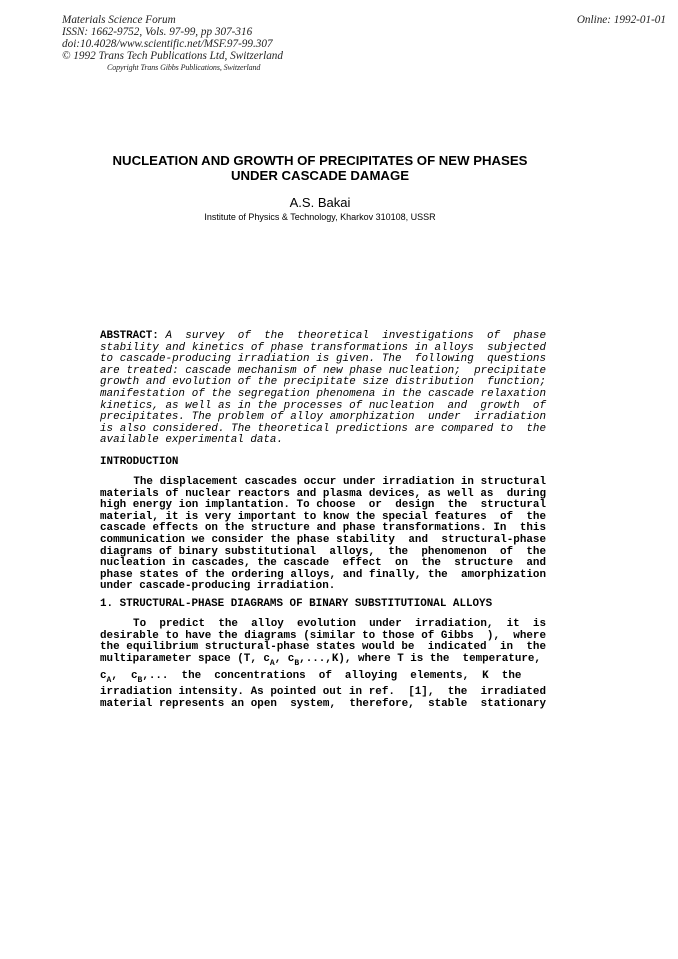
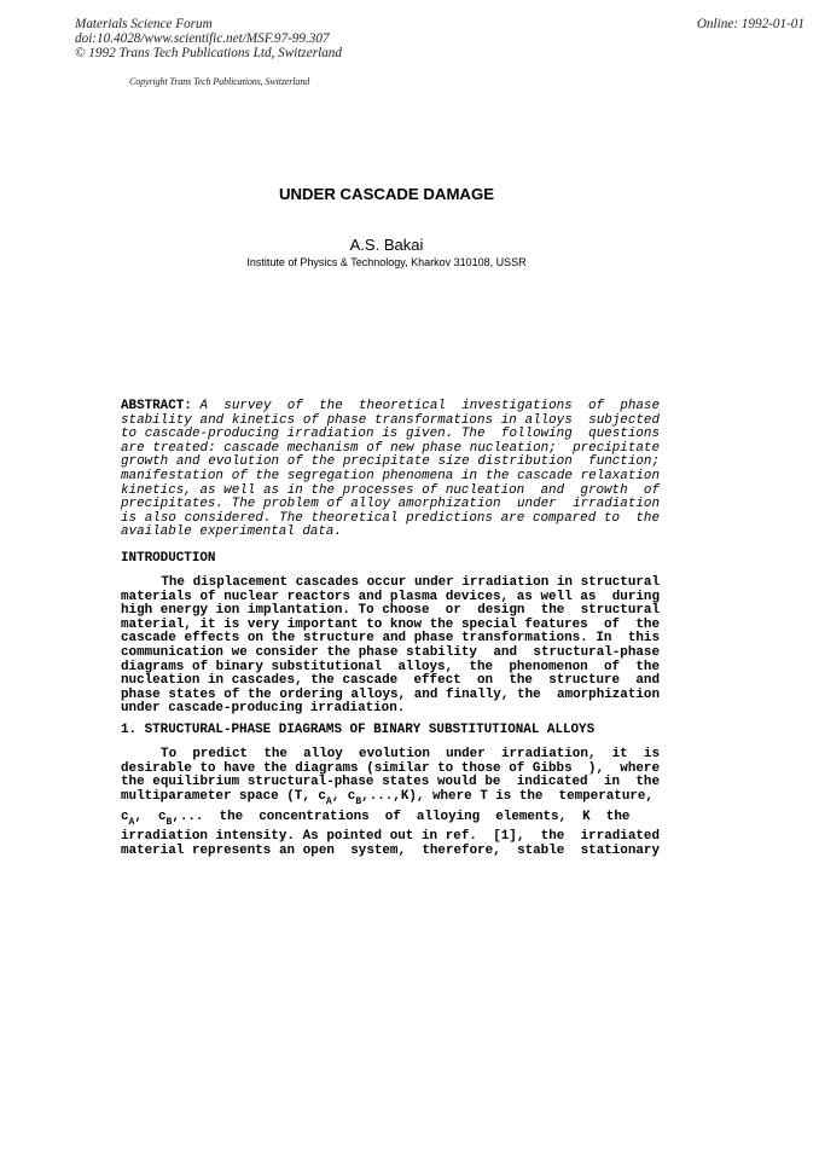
  Materials Science Forum
- ISSN: 1662-9752, Vols. 97-99, pp 307-316
  doi:10.4028/www.scientific.net/MSF.97-99.307
  © 1992 Trans Tech Publications Ltd, Switzerland
  Online: 1992-01-01
- Copyright Trans Gibbs Publications, Switzerland
+ Copyright Trans Tech Publications, Switzerland
- NUCLEATION AND GROWTH OF PRECIPITATES OF NEW PHASES
  UNDER CASCADE DAMAGE
  A.S. Bakai
  Institute of Physics & Technology, Kharkov 310108, USSR
  ABSTRACT: A survey of the theoretical investigations of phase
  stability and kinetics of phase transformations in alloys subjected
  to cascade-producing irradiation is given. The following questions
  are treated: cascade mechanism of new phase nucleation; precipitate
  growth and evolution of the precipitate size distribution function;
  manifestation of the segregation phenomena in the cascade relaxation
  kinetics, as well as in the processes of nucleation and growth of
  precipitates. The problem of alloy amorphization under irradiation
  is also considered. The theoretical predictions are compared to the
  available experimental data.
  INTRODUCTION
  The displacement cascades occur under irradiation in structural
  materials of nuclear reactors and plasma devices, as well as during
  high energy ion implantation. To choose or design the structural
  material, it is very important to know the special features of the
  cascade effects on the structure and phase transformations. In this
  communication we consider the phase stability and structural-phase
  diagrams of binary substitutional alloys, the phenomenon of the
  nucleation in cascades, the cascade effect on the structure and
  phase states of the ordering alloys, and finally, the amorphization
  under cascade-producing irradiation.
  1. STRUCTURAL-PHASE DIAGRAMS OF BINARY SUBSTITUTIONAL ALLOYS
  To predict the alloy evolution under irradiation, it is
  desirable to have the diagrams (similar to those of Gibbs ), where
  the equilibrium structural-phase states would be indicated in the
  multiparameter space (T, cA, cB,...,K), where T is the temperature,
  cA, cB,... the concentrations of alloying elements, K the
  irradiation intensity. As pointed out in ref. [1], the irradiated
  material represents an open system, therefore, stable stationary
